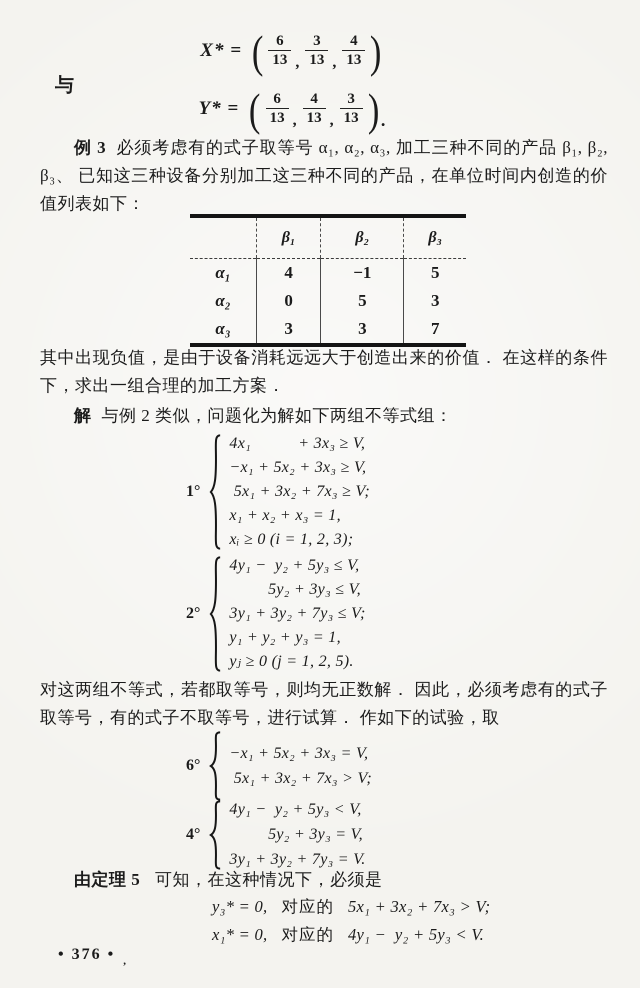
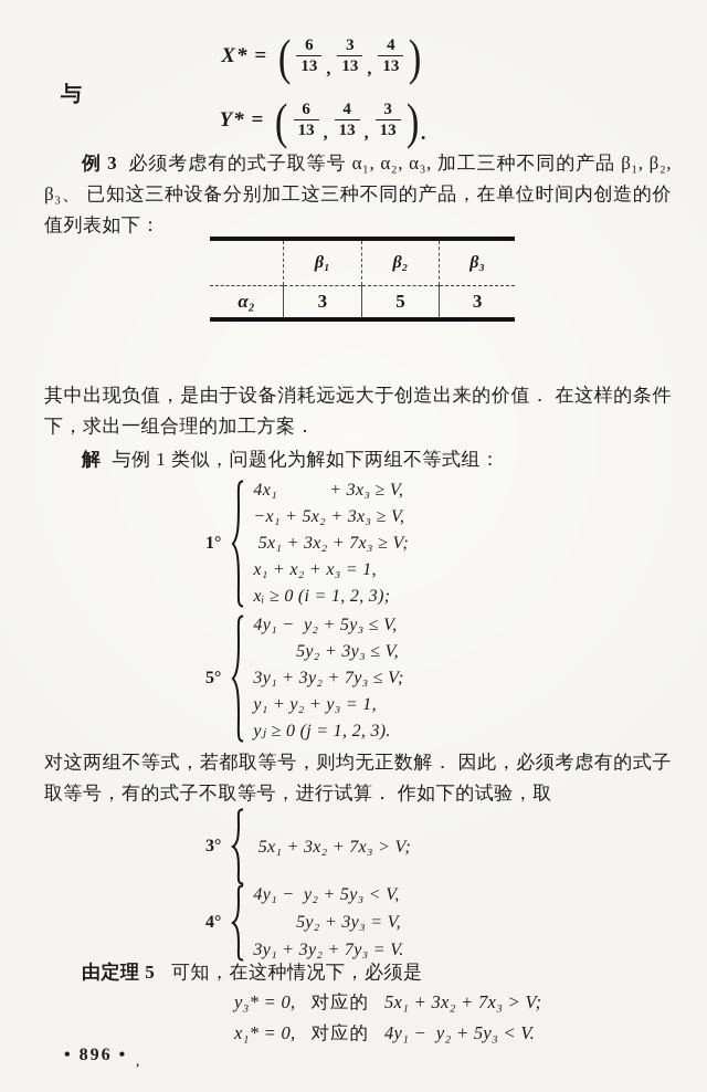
  X* =
  (
  6
  13
  ,
  3
  13
  ,
  4
  13
  )
  与
  Y* =
  (
  6
  13
  ,
  4
  13
  ,
  3
  13
  )
  .
  例 3 必须考虑有的式子取等号 α₁, α₂, α₃, 加工三种不同的产品 β₁, β₂, β₃、 已知这三种设备分别加工这三种不同的产品，在单位时间内创造的价值列表如下：
  	β₁	β₂	β₃
- α₁	4	−1	5
- α₂	0	5	3
+ α₂	3	5	3
- α₃	3	3	7
  其中出现负值，是由于设备消耗远远大于创造出来的价值． 在这样的条件下，求出一组合理的加工方案．
- 解 与例 2 类似，问题化为解如下两组不等式组：
+ 解 与例 1 类似，问题化为解如下两组不等式组：
  1°
  4x₁ + 3x₃ ≥ V,
  −x₁ + 5x₂ + 3x₃ ≥ V,
  5x₁ + 3x₂ + 7x₃ ≥ V;
  x₁ + x₂ + x₃ = 1,
  xᵢ ≥ 0 (i = 1, 2, 3);
- 2°
+ 5°
  4y₁ − y₂ + 5y₃ ≤ V,
  5y₂ + 3y₃ ≤ V,
  3y₁ + 3y₂ + 7y₃ ≤ V;
  y₁ + y₂ + y₃ = 1,
- yⱼ ≥ 0 (j = 1, 2, 5).
+ yⱼ ≥ 0 (j = 1, 2, 3).
  对这两组不等式，若都取等号，则均无正数解． 因此，必须考虑有的式子取等号，有的式子不取等号，进行试算． 作如下的试验，取
- 6°
+ 3°
- −x₁ + 5x₂ + 3x₃ = V,
  5x₁ + 3x₂ + 7x₃ > V;
  4°
  4y₁ − y₂ + 5y₃ < V,
  5y₂ + 3y₃ = V,
  3y₁ + 3y₂ + 7y₃ = V.
  由定理 5 可知，在这种情况下，必须是
  y₃* = 0,
  对应的
  5x₁ + 3x₂ + 7x₃ > V;
  x₁* = 0,
  对应的
  4y₁ − y₂ + 5y₃ < V.
- • 376 • ,
+ • 896 • ,
